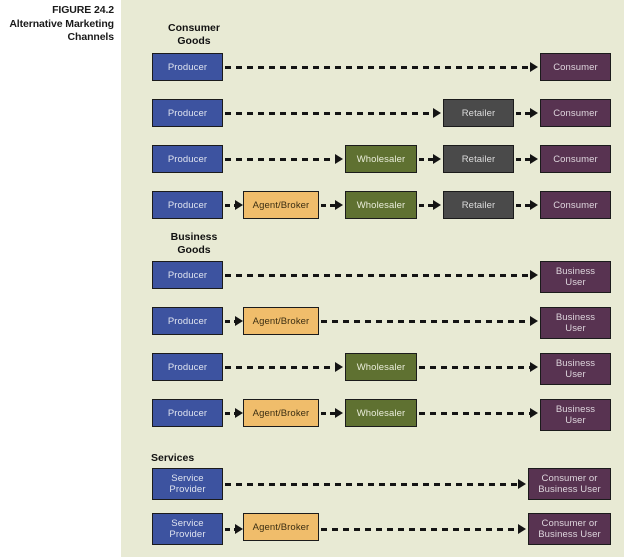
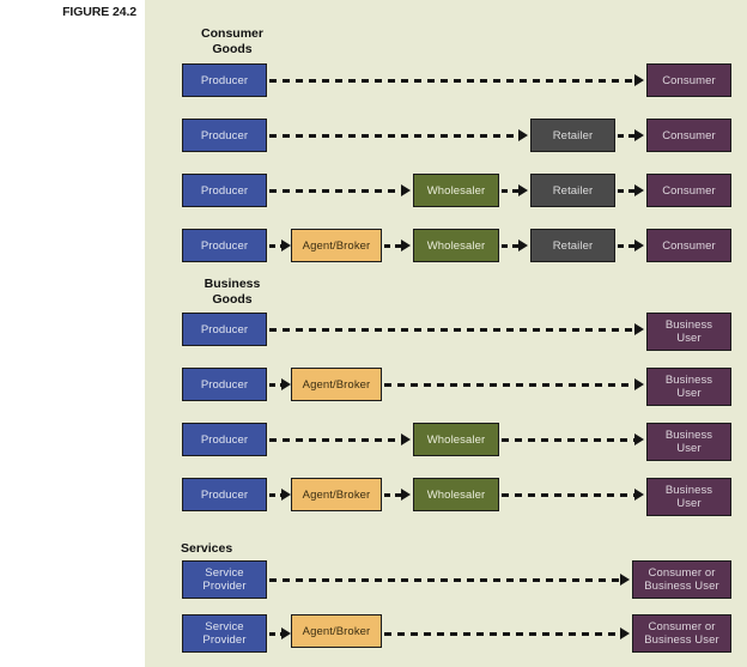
  FIGURE 24.2
- Alternative Marketing
- Channels
  Consumer
  Goods
  Producer
  Consumer
  Producer
  Retailer
  Consumer
  Producer
  Wholesaler
  Retailer
  Consumer
  Producer
  Agent/Broker
  Wholesaler
  Retailer
  Consumer
  Business
  Goods
  Producer
  Business
  User
  Producer
  Agent/Broker
  Business
  User
  Producer
  Wholesaler
  Business
  User
  Producer
  Agent/Broker
  Wholesaler
  Business
  User
  Services
  Service
  Provider
  Consumer or
  Business User
  Service
  Provider
  Agent/Broker
  Consumer or
  Business User
